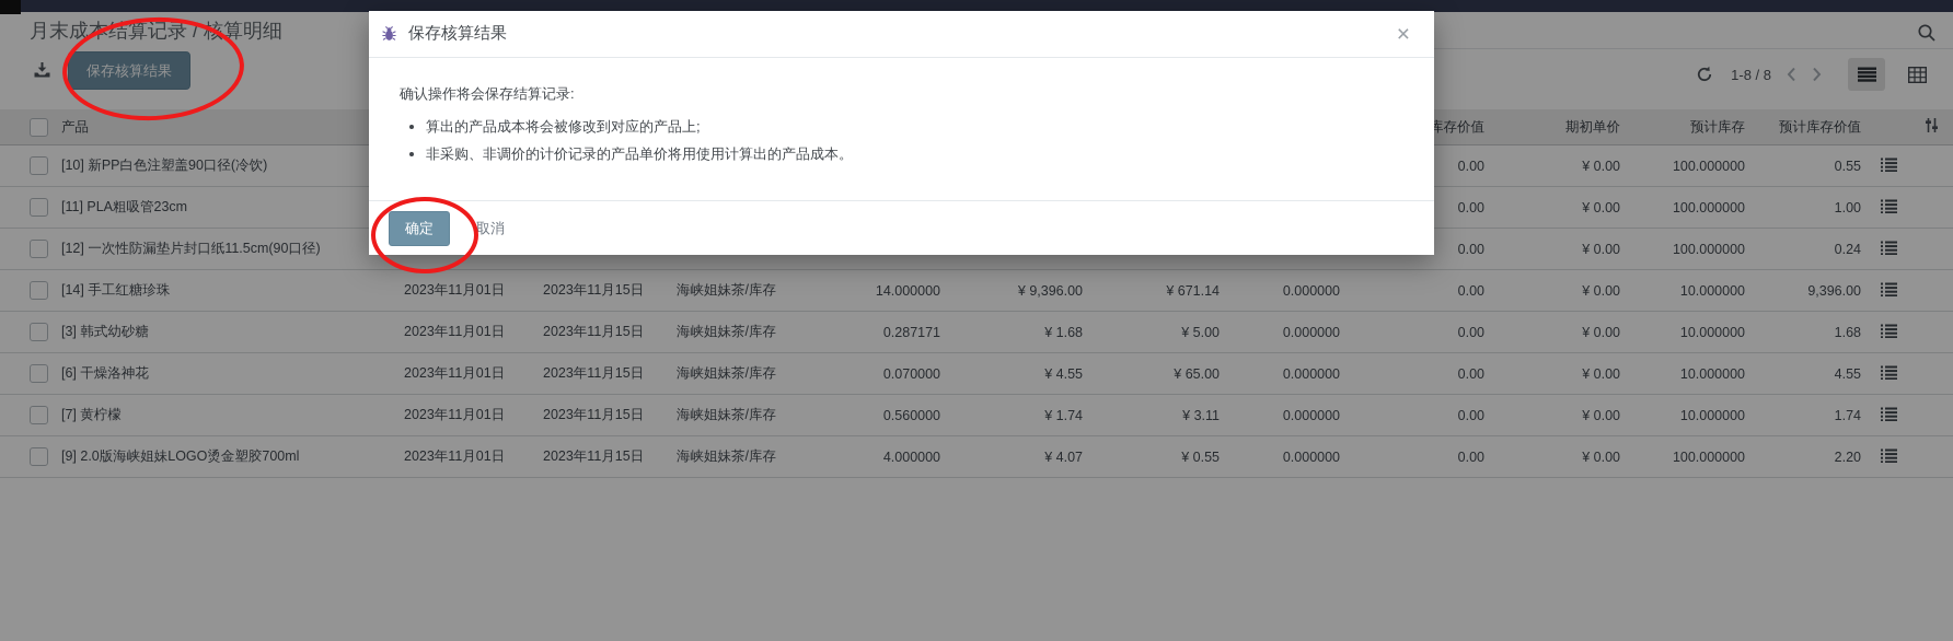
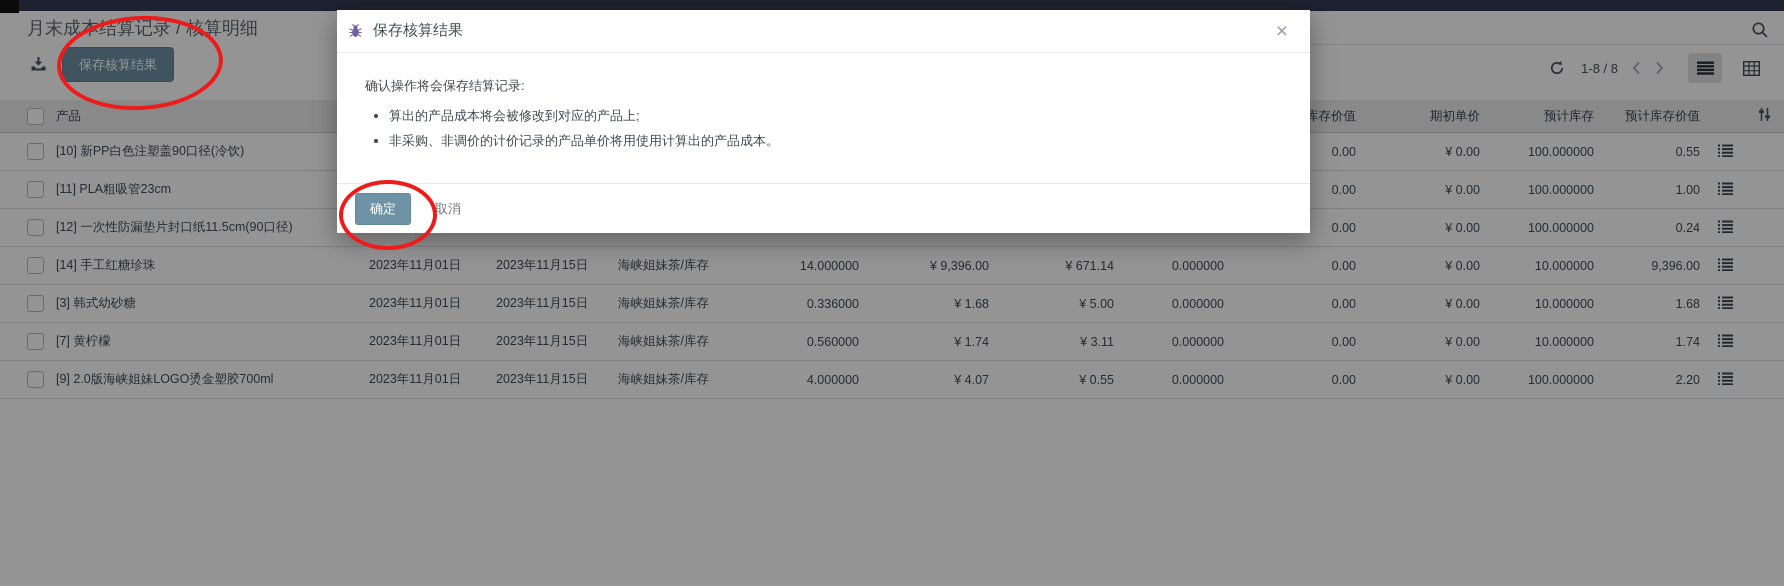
  月末成本结算记录 / 核算明细
  保存核算结果
  1-8 / 8
  	产品								库存价值	期初单价	预计库存	预计库存价值
  	[10] 新PP白色注塑盖90口径(冷饮)								0.00	¥ 0.00	100.000000	0.55
  	[11] PLA粗吸管23cm								0.00	¥ 0.00	100.000000	1.00
  	[12] 一次性防漏垫片封口纸11.5cm(90口径)								0.00	¥ 0.00	100.000000	0.24
  	[14] 手工红糖珍珠	2023年11月01日	2023年11月15日	海峡姐妹茶/库存	14.000000	¥ 9,396.00	¥ 671.14	0.000000	0.00	¥ 0.00	10.000000	9,396.00
- 	[3] 韩式幼砂糖	2023年11月01日	2023年11月15日	海峡姐妹茶/库存	0.287171	¥ 1.68	¥ 5.00	0.000000	0.00	¥ 0.00	10.000000	1.68
+ 	[3] 韩式幼砂糖	2023年11月01日	2023年11月15日	海峡姐妹茶/库存	0.336000	¥ 1.68	¥ 5.00	0.000000	0.00	¥ 0.00	10.000000	1.68
- 	[6] 干燥洛神花	2023年11月01日	2023年11月15日	海峡姐妹茶/库存	0.070000	¥ 4.55	¥ 65.00	0.000000	0.00	¥ 0.00	10.000000	4.55
  	[7] 黄柠檬	2023年11月01日	2023年11月15日	海峡姐妹茶/库存	0.560000	¥ 1.74	¥ 3.11	0.000000	0.00	¥ 0.00	10.000000	1.74
  	[9] 2.0版海峡姐妹LOGO烫金塑胶700ml	2023年11月01日	2023年11月15日	海峡姐妹茶/库存	4.000000	¥ 4.07	¥ 0.55	0.000000	0.00	¥ 0.00	100.000000	2.20
  保存核算结果
  ×
  确认操作将会保存结算记录:
  算出的产品成本将会被修改到对应的产品上;
  非采购、非调价的计价记录的产品单价将用使用计算出的产品成本。
  确定
  取消
